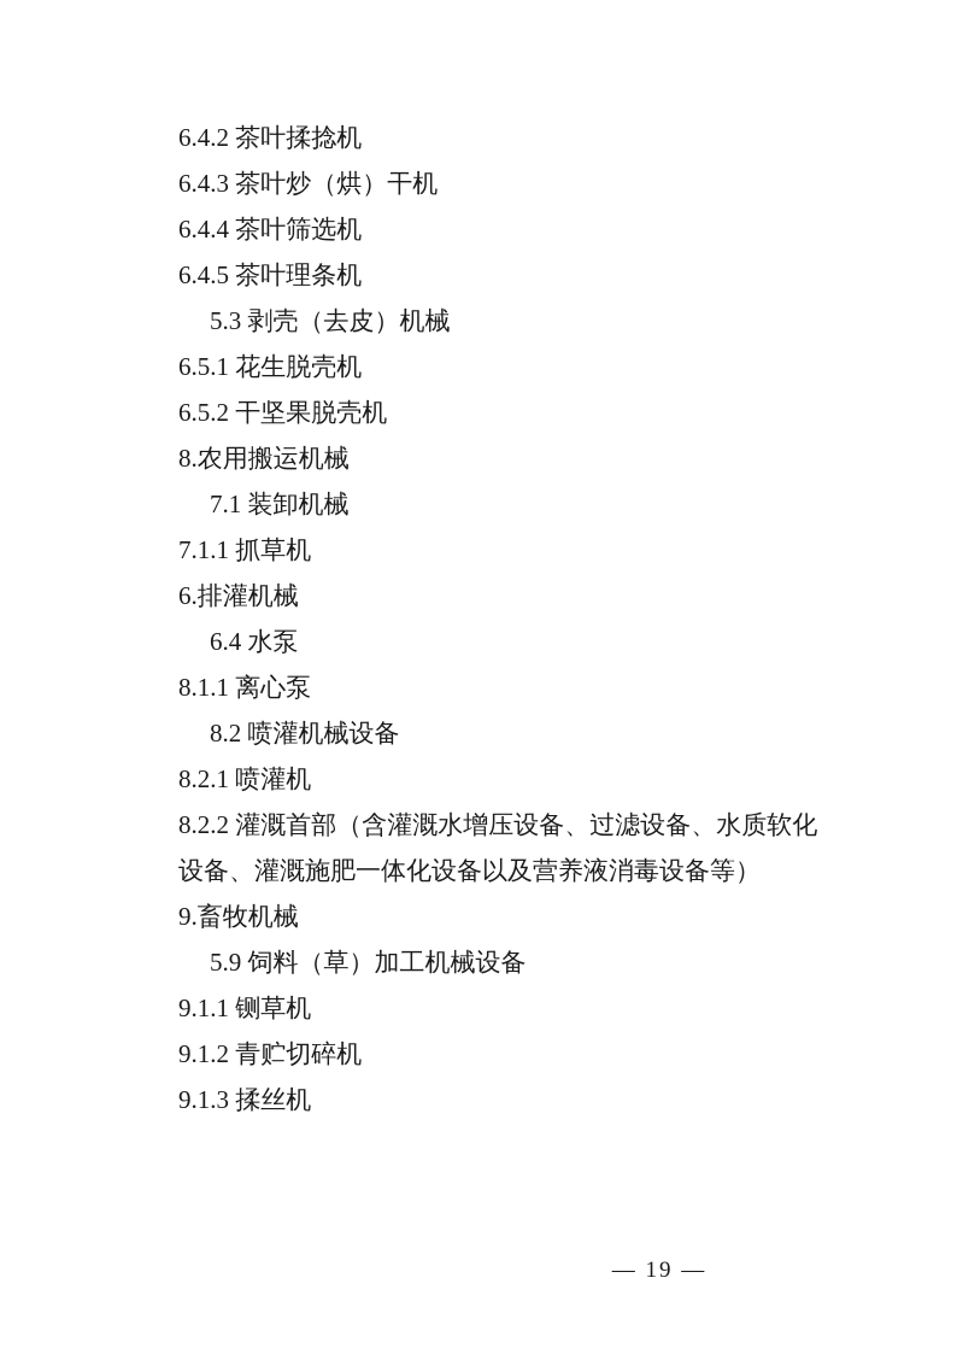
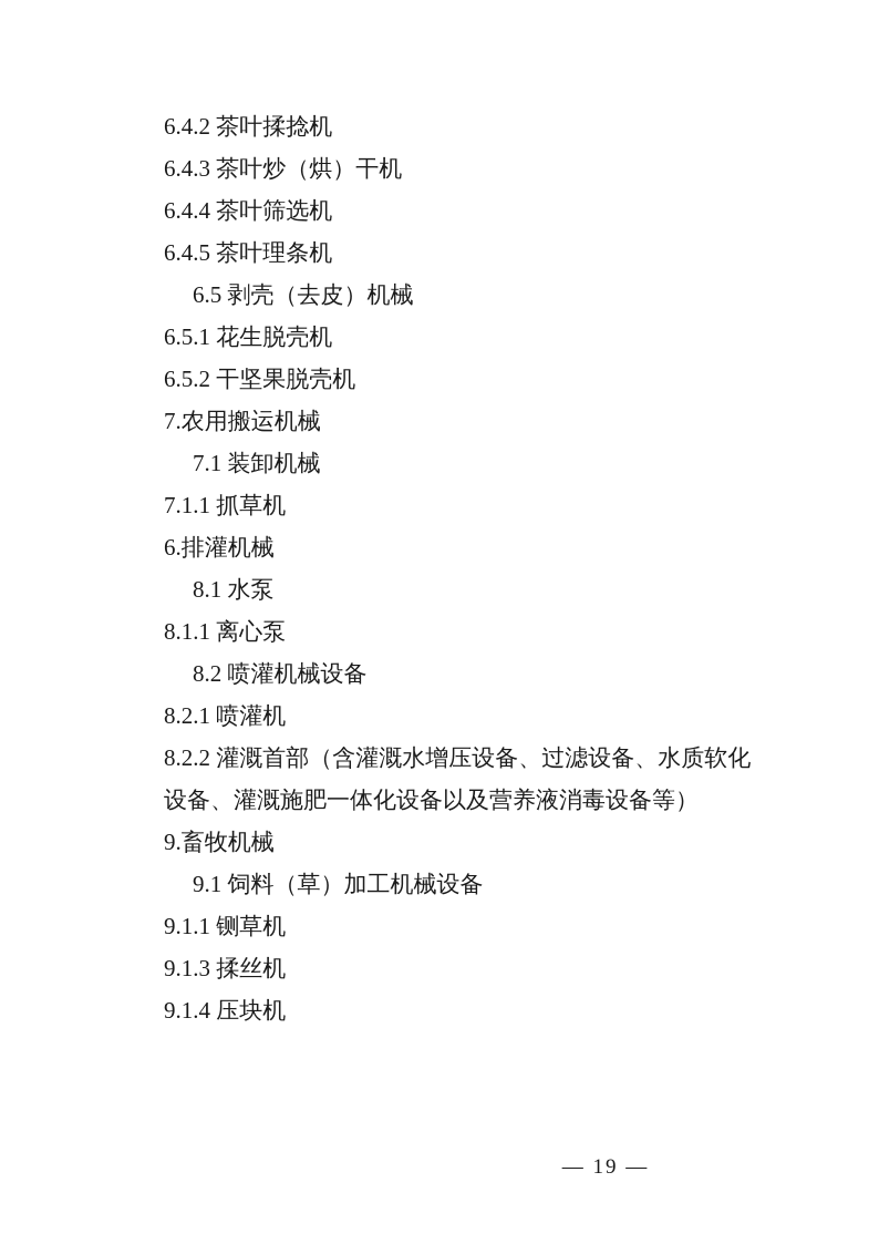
  6.4.2 茶叶揉捻机
  6.4.3 茶叶炒（烘）干机
  6.4.4 茶叶筛选机
  6.4.5 茶叶理条机
- 5.3 剥壳（去皮）机械
+ 6.5 剥壳（去皮）机械
  6.5.1 花生脱壳机
  6.5.2 干坚果脱壳机
- 8.农用搬运机械
+ 7.农用搬运机械
  7.1 装卸机械
  7.1.1 抓草机
  6.排灌机械
- 6.4 水泵
+ 8.1 水泵
  8.1.1 离心泵
  8.2 喷灌机械设备
  8.2.1 喷灌机
  8.2.2 灌溉首部（含灌溉水增压设备、过滤设备、水质软化设备、灌溉施肥一体化设备以及营养液消毒设备等）
  9.畜牧机械
- 5.9 饲料（草）加工机械设备
+ 9.1 饲料（草）加工机械设备
  9.1.1 铡草机
- 9.1.2 青贮切碎机
  9.1.3 揉丝机
+ 9.1.4 压块机
  — 19 —
